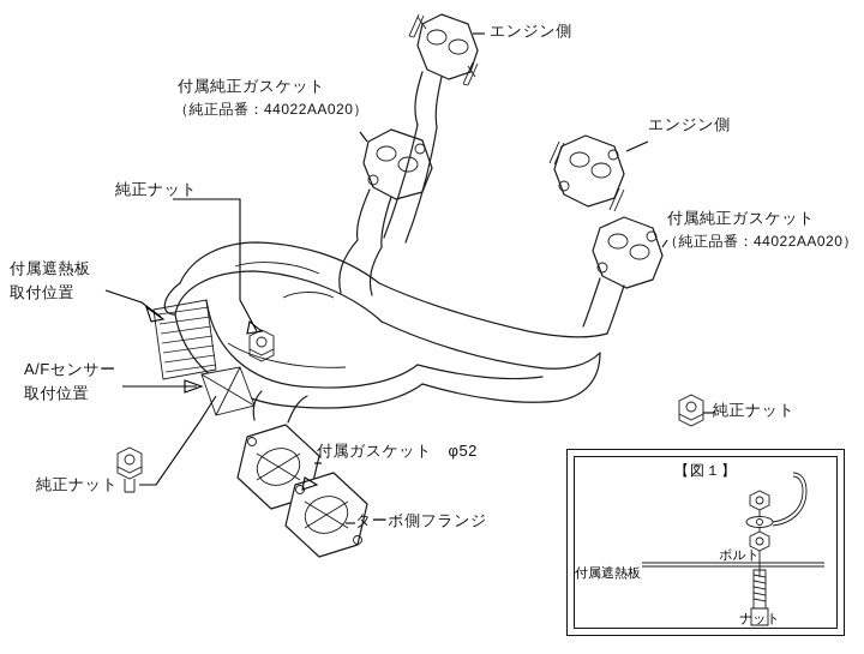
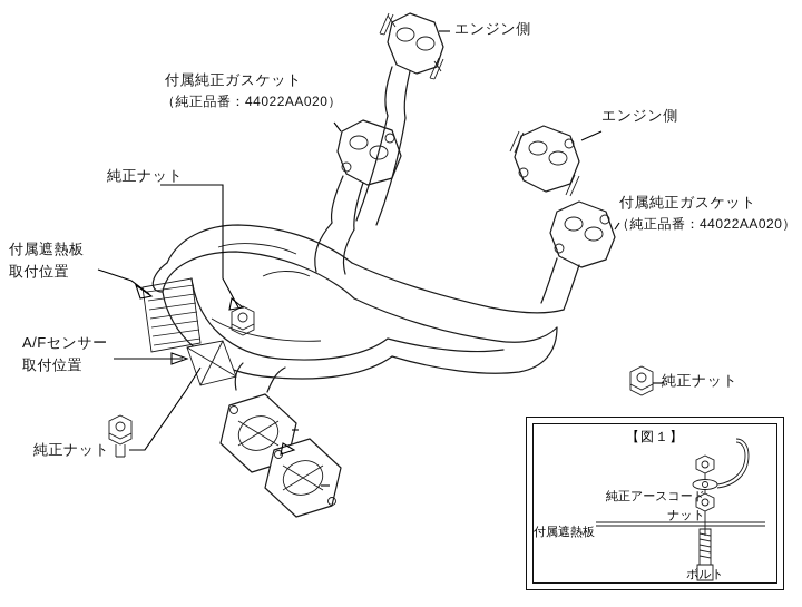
  エンジン側
  付属純正ガスケット
  （純正品番：44022AA020）
  エンジン側
  付属純正ガスケット
  （純正品番：44022AA020）
  純正ナット
  付属遮熱板
  取付位置
  A/Fセンサー
  取付位置
  純正ナット
  純正ナット
- 付属ガスケット φ52
- ターボ側フランジ
  【図１】
+ 純正アースコード
- ボルト
+ ナット
  付属遮熱板
- ナット
+ ボルト
